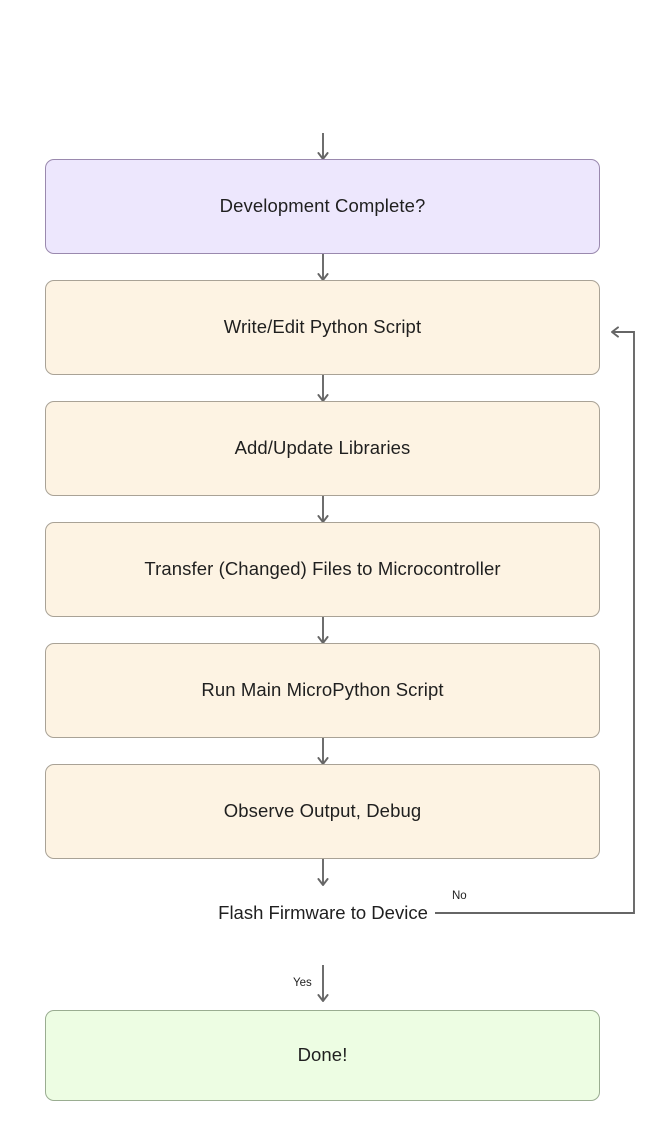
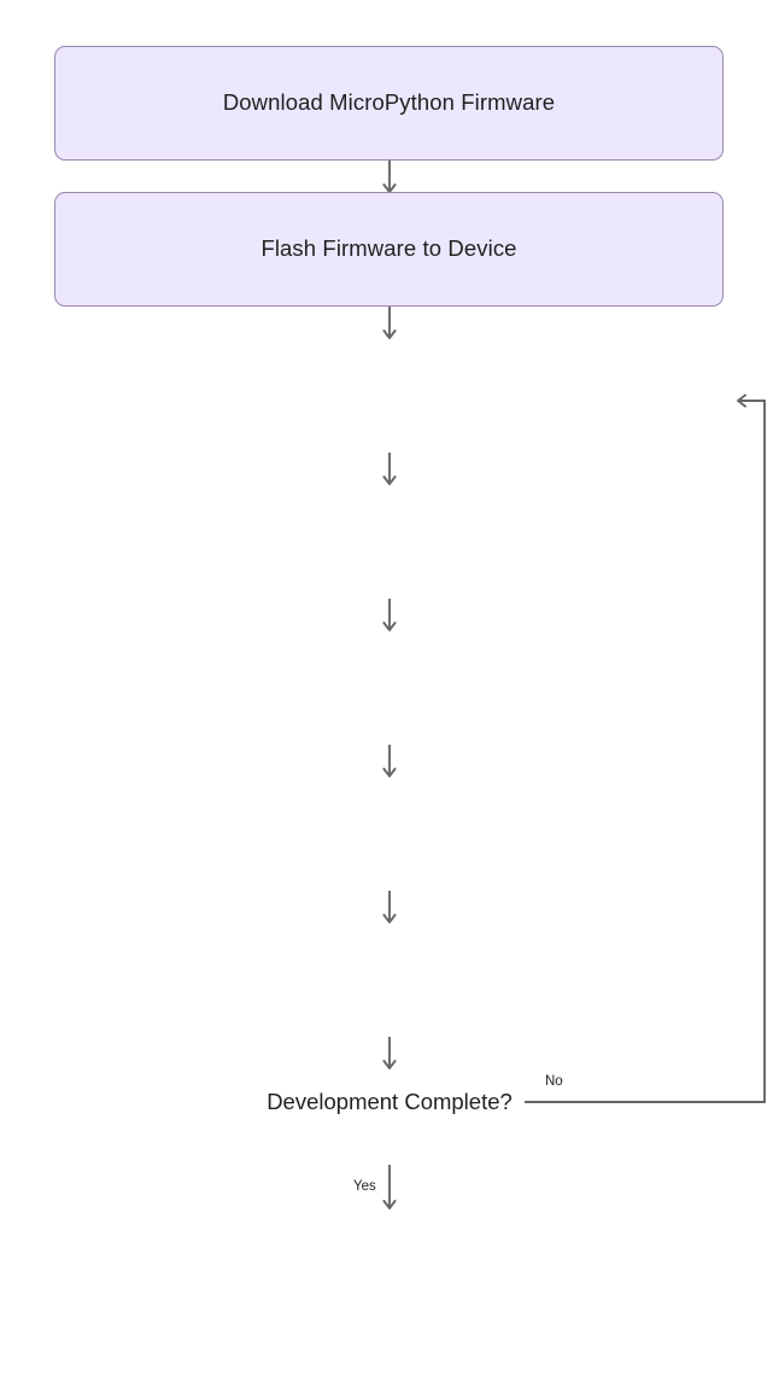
+ Download MicroPython Firmware
- Development Complete?
+ Flash Firmware to Device
- Write/Edit Python Script
- Add/Update Libraries
- Transfer (Changed) Files to Microcontroller
- Run Main MicroPython Script
- Observe Output, Debug
- Flash Firmware to Device
+ Development Complete?
- Done!
  No
  Yes
